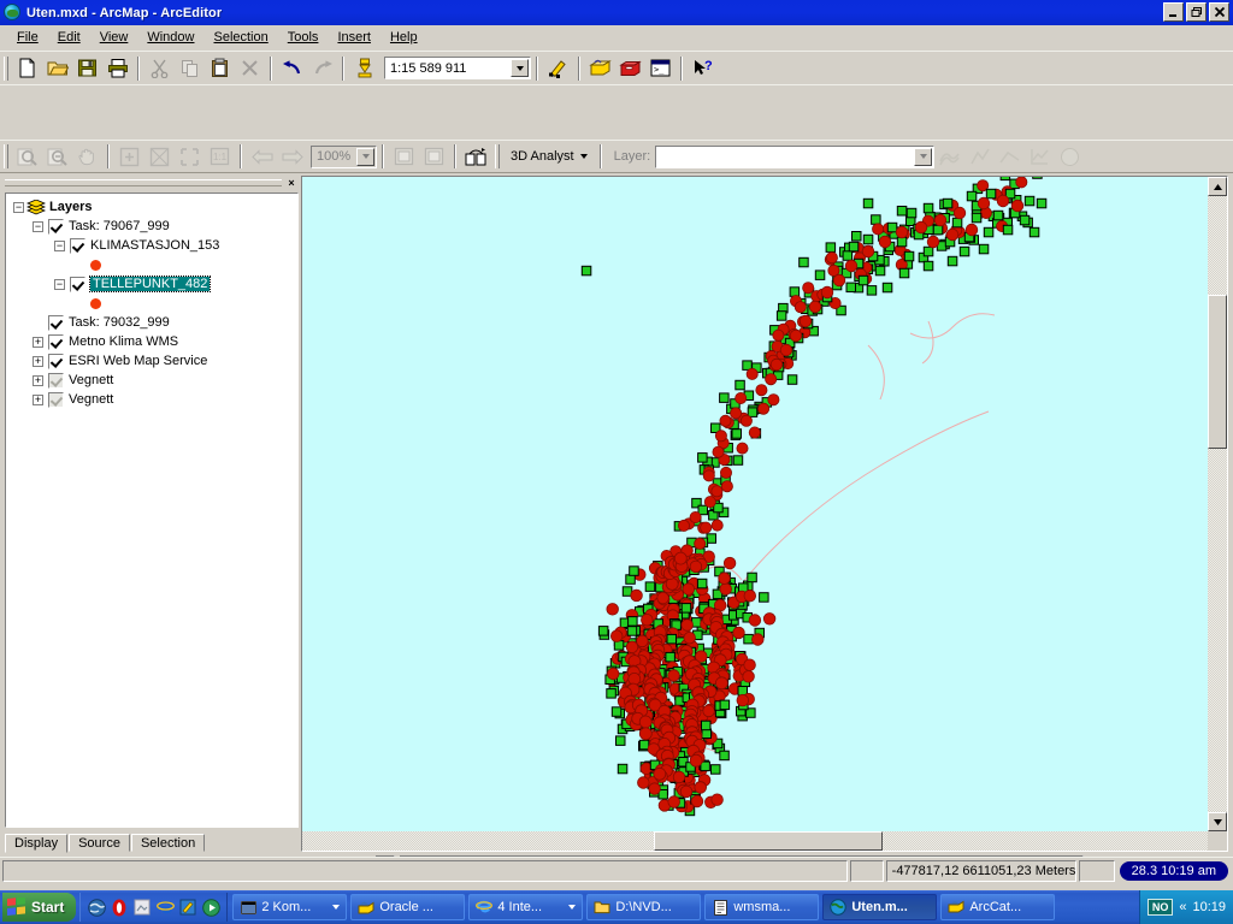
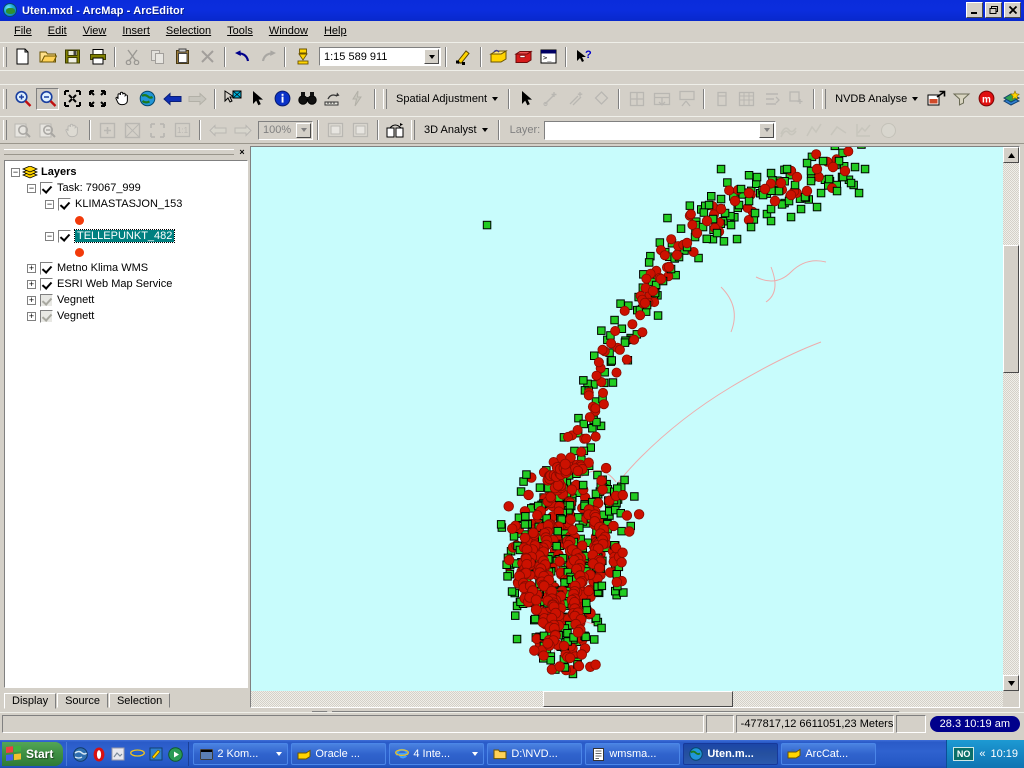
  Uten.mxd - ArcMap - ArcEditor
  File
  Edit
  View
- Window
+ Insert
  Selection
  Tools
- Insert
+ Window
  Help
  1:15 589 911
  >_
  ?
+ Spatial Adjustment
+ NVDB Analyse
+ m
  1:1
  100%
  3D Analyst
  Layer:
  ×
  −
  Layers
  −
  Task: 79067_999
  −
  KLIMASTASJON_153
  −
  TELLEPUNKT_482
- Task: 79032_999
  +
  Metno Klima WMS
  +
  ESRI Web Map Service
  +
  Vegnett
  +
  Vegnett
  Display
  Source
  Selection
  -477817,12 6611051,23 Meters
  28.3 10:19 am
  Start
  2 Kom...
  Oracle ...
  4 Inte...
  D:\NVD...
  wmsma...
  Uten.m...
  ArcCat...
  NO
  «
  10:19
